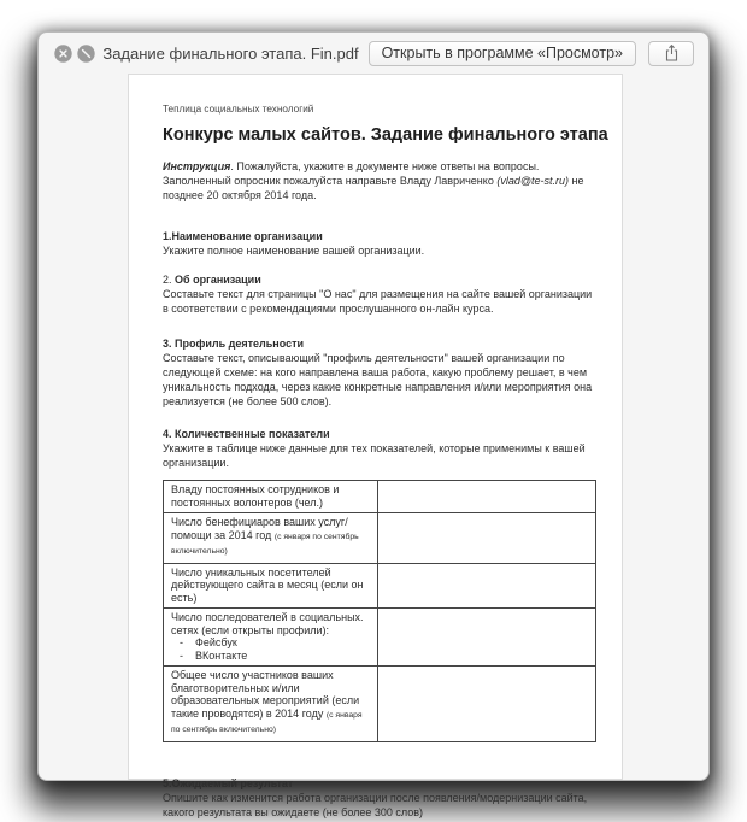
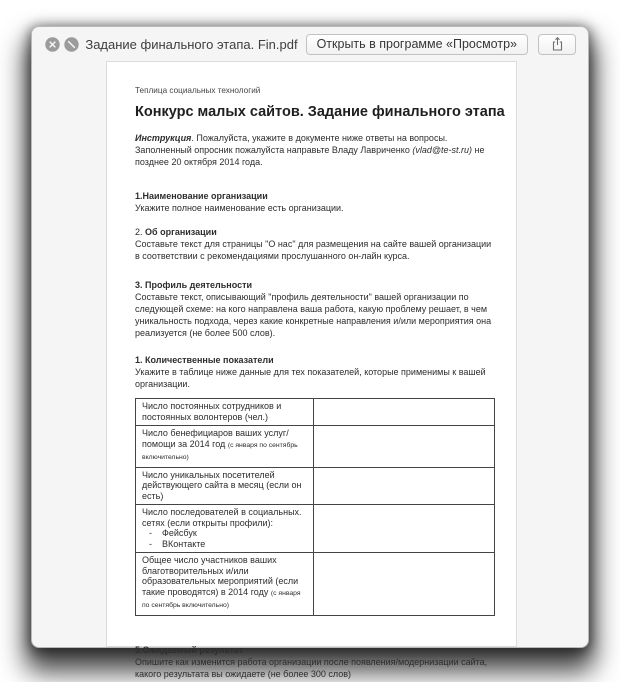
  Задание финального этапа. Fin.pdf
  Открыть в программе «Просмотр»
  Теплица социальных технологий
  Конкурс малых сайтов. Задание финального этапа
  Инструкция. Пожалуйста, укажите в документе ниже ответы на вопросы. Заполненный опросник пожалуйста направьте Владу Лавриченко (vlad@te-st.ru) не позднее 20 октября 2014 года.
  1.Наименование организации
- Укажите полное наименование вашей организации.
+ Укажите полное наименование есть организации.
  2. Об организации
  Составьте текст для страницы "О нас" для размещения на сайте вашей организации в соответствии с рекомендациями прослушанного он-лайн курса.
  3. Профиль деятельности
  Составьте текст, описывающий "профиль деятельности" вашей организации по следующей схеме: на кого направлена ваша работа, какую проблему решает, в чем уникальность подхода, через какие конкретные направления и/или мероприятия она реализуется (не более 500 слов).
- 4. Количественные показатели
+ 1. Количественные показатели
  Укажите в таблице ниже данные для тех показателей, которые применимы к вашей организации.
- Владу постоянных сотрудников и постоянных волонтеров (чел.)
+ Число постоянных сотрудников и постоянных волонтеров (чел.)
  Число уникальных посетителей действующего сайта в месяц (если он есть)
  Число последователей в социальных. сетях (если открыты профили): Фейсбук ВКонтакте
  Общее число участников ваших благотворительных и/или образовательных мероприятий (если такие проводятся) в 2014 году
  5.Ожидаемый результат
  Опишите как изменится работа организации после появления/модернизации сайта, какого результата вы ожидаете (не более 300 слов)
